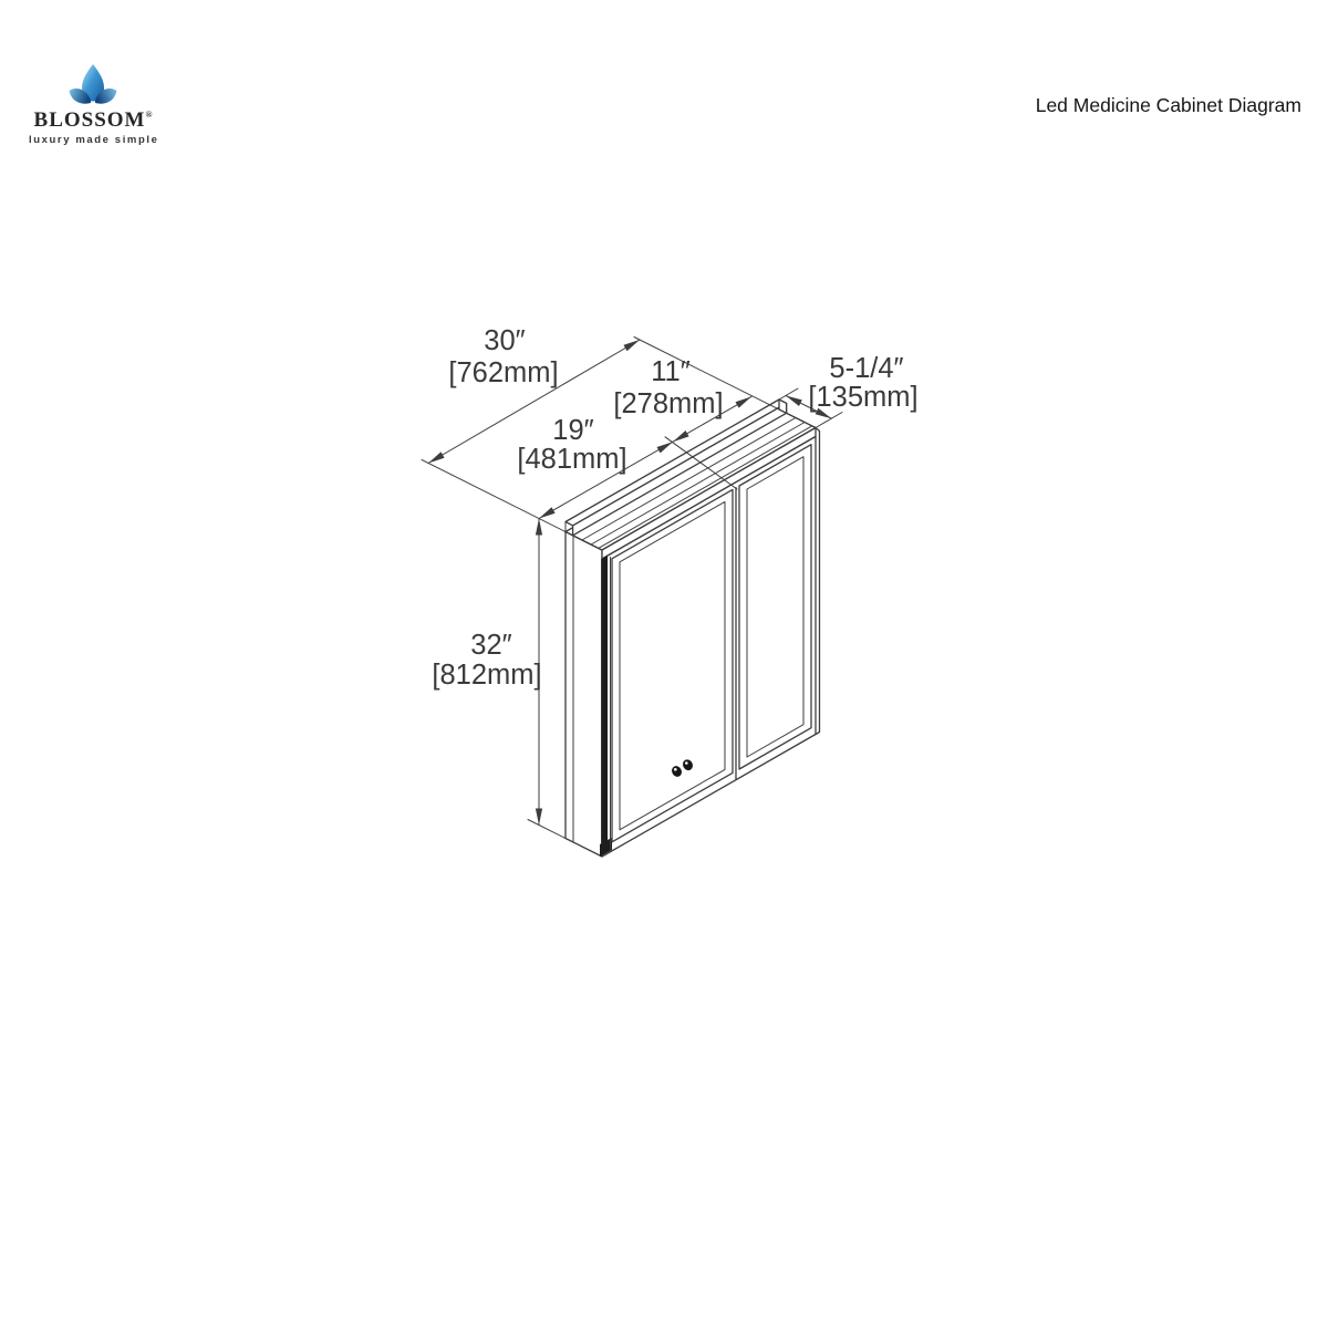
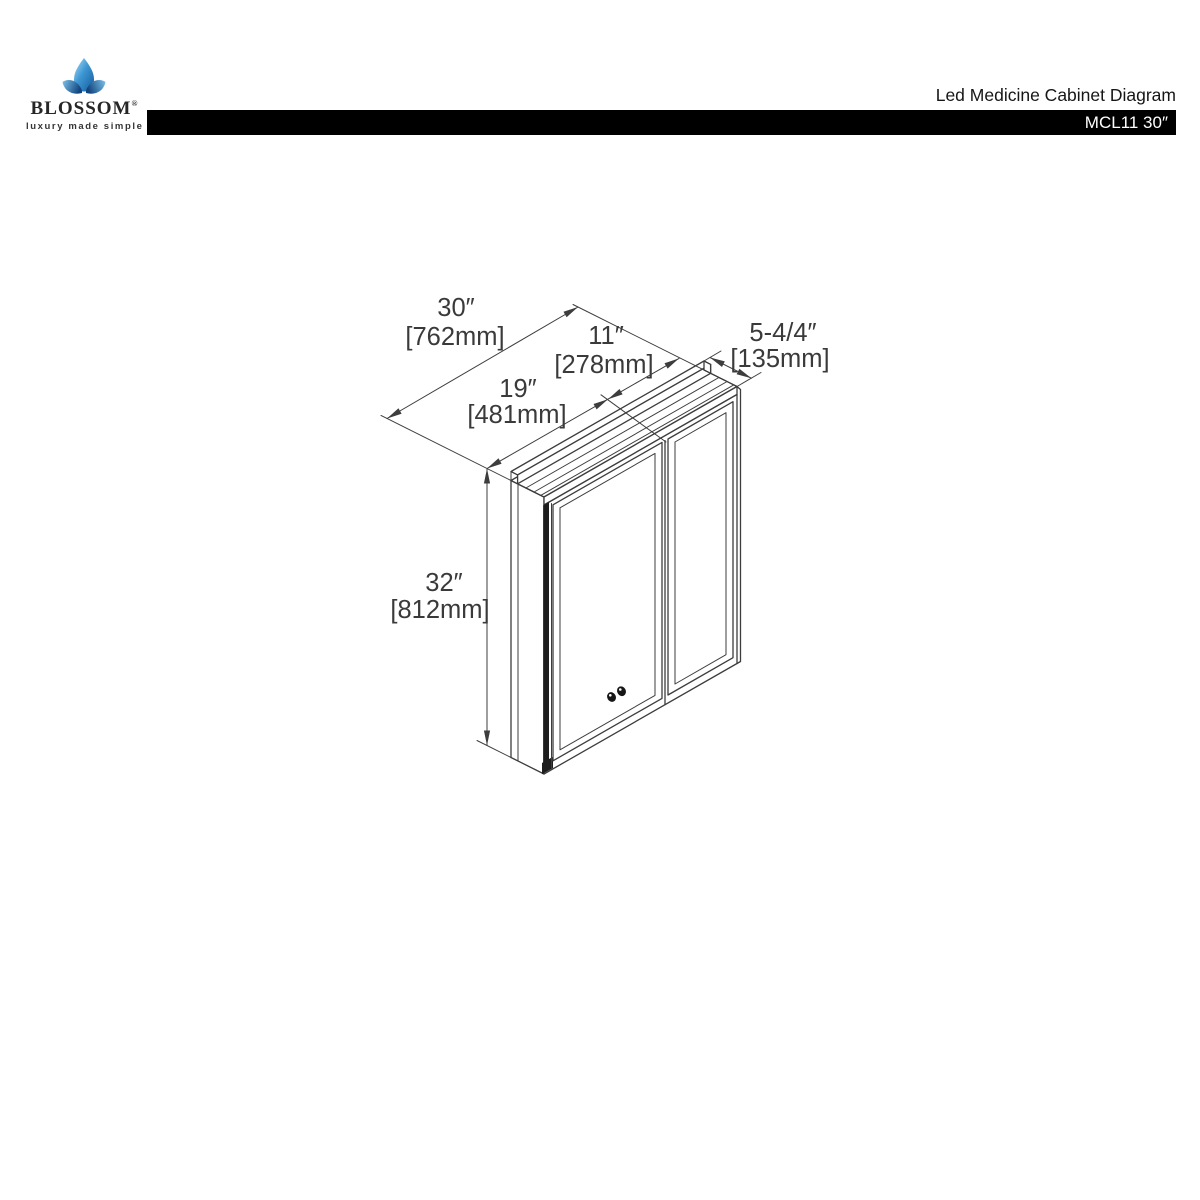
  BLOSSOM®
  luxury made simple
  Led Medicine Cabinet Diagram
+ MCL11 30″
  30″
  [762mm]
  11″
  [278mm]
  19″
  [481mm]
- 5-1/4″
+ 5-4/4″
  [135mm]
  32″
  [812mm]
